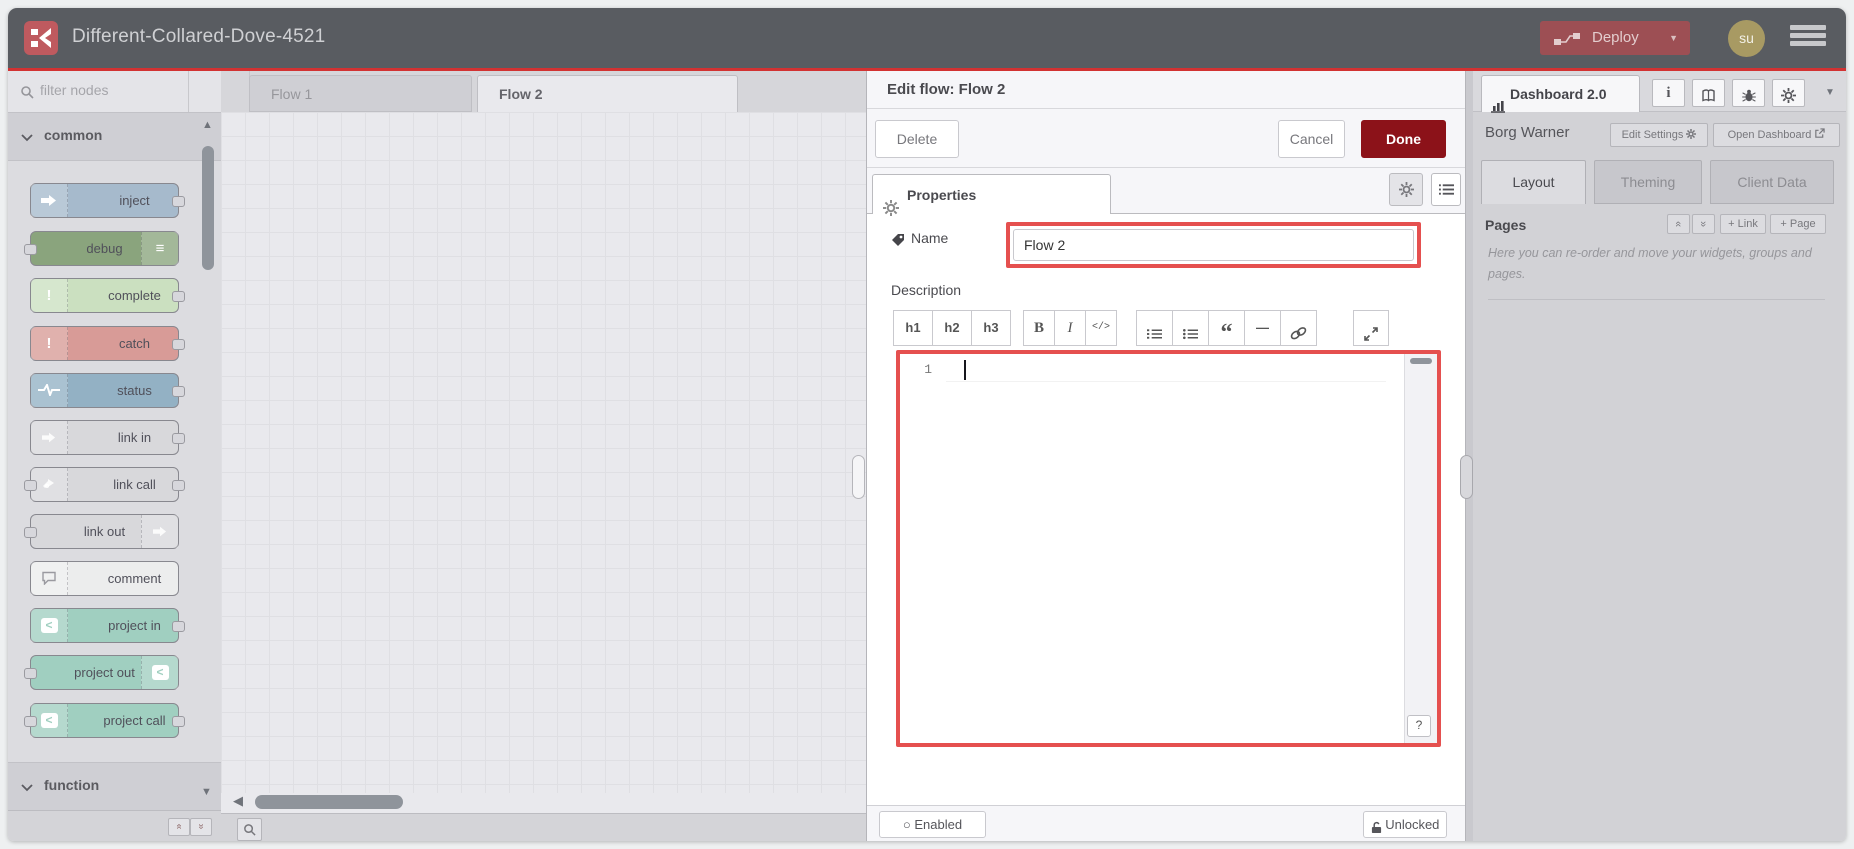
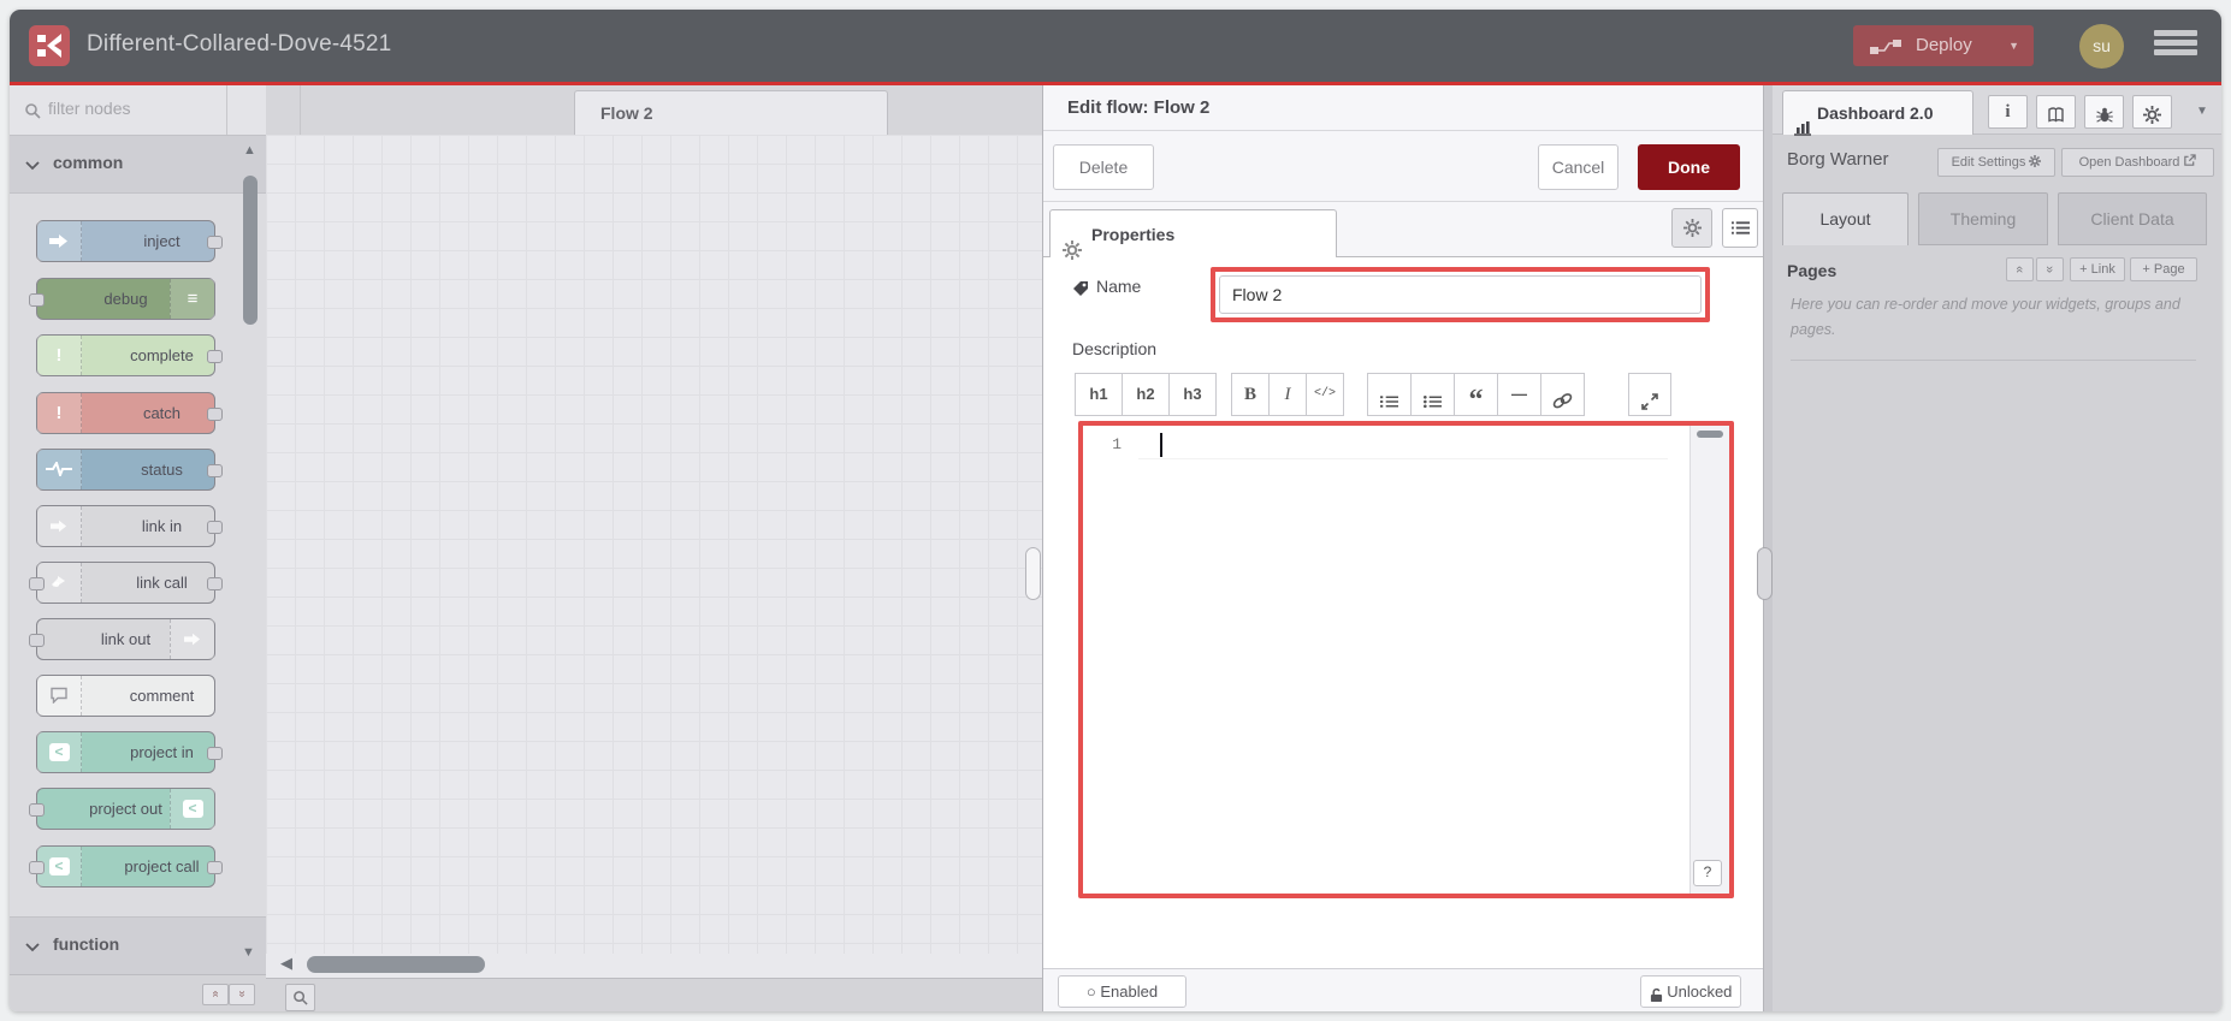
  Different-Collared-Dove-4521
  Deploy
  ▼
  su
  filter nodes
  common
  ▲
  inject
  ≡
  debug
  !
  complete
  !
  catch
  status
  link in
  link call
  link out
  comment
  <
  project in
  <
  project out
  <
  project call
  function
  ▼
- Flow 1
  Flow 2
  ◀
  Edit flow: Flow 2
  Delete
  Cancel
  Done
  Properties
  Name
  Flow 2
  Description
  h1
  h2
  h3
  B
  I
  </>
  “
  —
  1
  ?
  ○ Enabled
  Unlocked
  Dashboard 2.0
  i
  ▼
  Borg Warner
  Edit Settings
  Open Dashboard
  Layout
  Theming
  Client Data
  Pages
  + Link
  + Page
  Here you can re-order and move your widgets, groups and pages.
